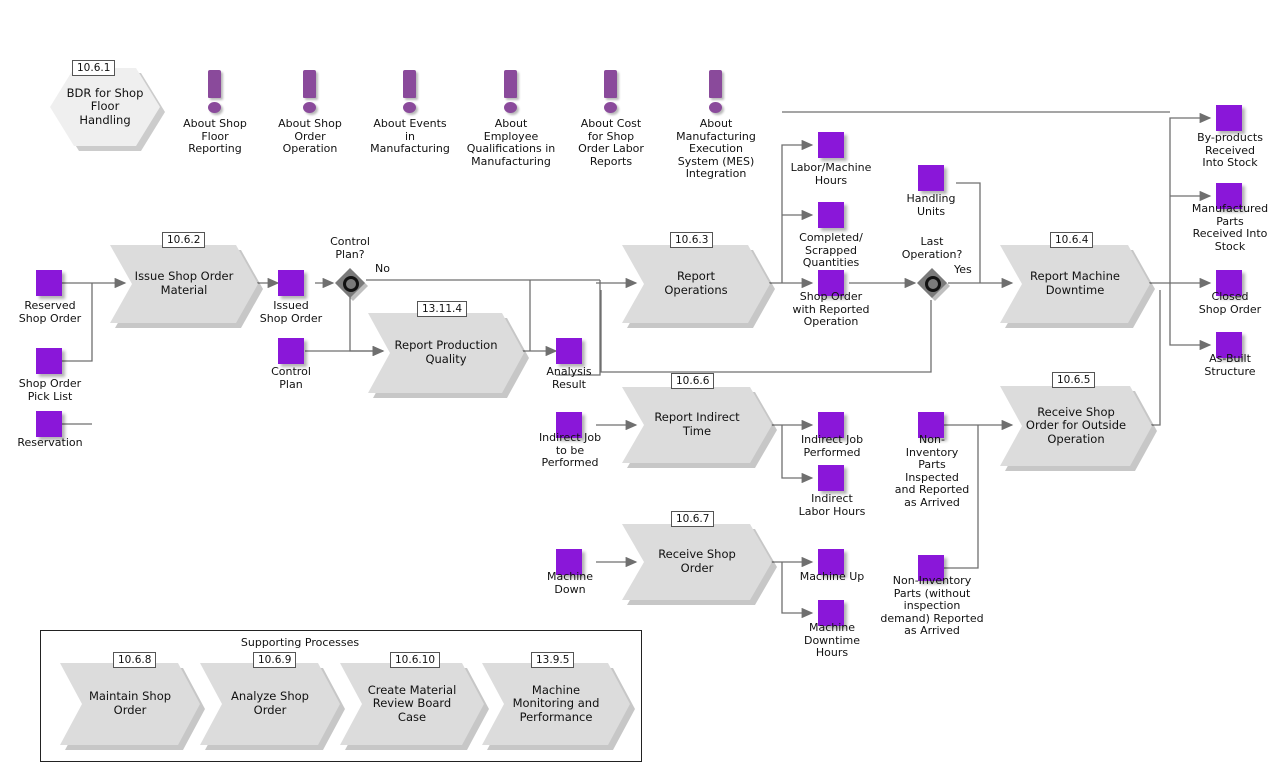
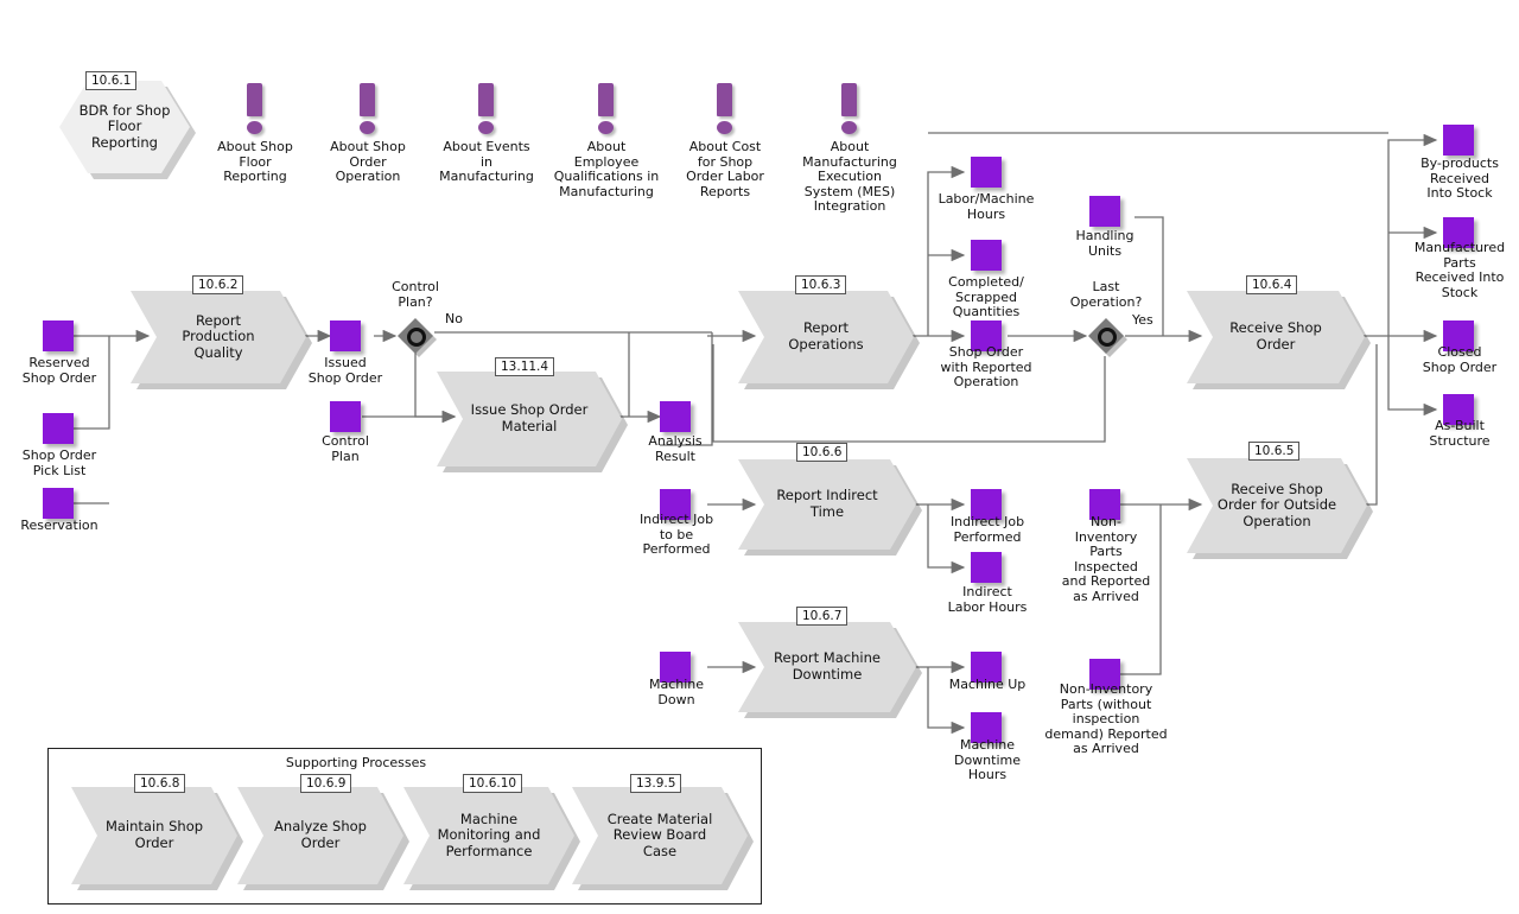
- BDR for Shop Floor Handling
+ BDR for Shop Floor Reporting
  10.6.1
  About Shop
  Floor
  Reporting
  About Shop
  Order
  Operation
  About Events
  in
  Manufacturing
  About
  Employee
  Qualifications in
  Manufacturing
  About Cost
  for Shop
  Order Labor
  Reports
  About
  Manufacturing
  Execution
  System (MES)
  Integration
  Reserved
  Shop Order
  Shop Order
  Pick List
  Reservation
  Issued
  Shop Order
  Control
  Plan
  Analysis
  Result
  Labor/Machine
  Hours
  Completed/
  Scrapped
  Quantities
  Shop Order
  with Reported
  Operation
  Handling
  Units
  Indirect Job
  to be
  Performed
  Indirect Job
  Performed
  Indirect
  Labor Hours
  Machine
  Down
  Machine Up
  Machine
  Downtime
  Hours
  Non-
  Inventory
  Parts
  Inspected
  and Reported
  as Arrived
  Non-Inventory
  Parts (without
  inspection
  demand) Reported
  as Arrived
  By-products
  Received
  Into Stock
  Manufactured
  Parts
  Received Into
  Stock
  Closed
  Shop Order
  As-Built
  Structure
- Issue Shop Order Material
+ Report Production Quality
  10.6.2
- Report Production Quality
+ Issue Shop Order Material
  13.11.4
  Report Operations
  10.6.3
- Report Machine Downtime
+ Receive Shop Order
  10.6.4
  Receive Shop Order for Outside Operation
  10.6.5
  Report Indirect Time
  10.6.6
- Receive Shop Order
+ Report Machine Downtime
  10.6.7
  Control
  Plan?
  No
  Last
  Operation?
  Yes
  Supporting Processes
  Maintain Shop Order
  10.6.8
  Analyze Shop Order
  10.6.9
- Create Material Review Board Case
+ Machine Monitoring and Performance
  10.6.10
- Machine Monitoring and Performance
+ Create Material Review Board Case
  13.9.5
